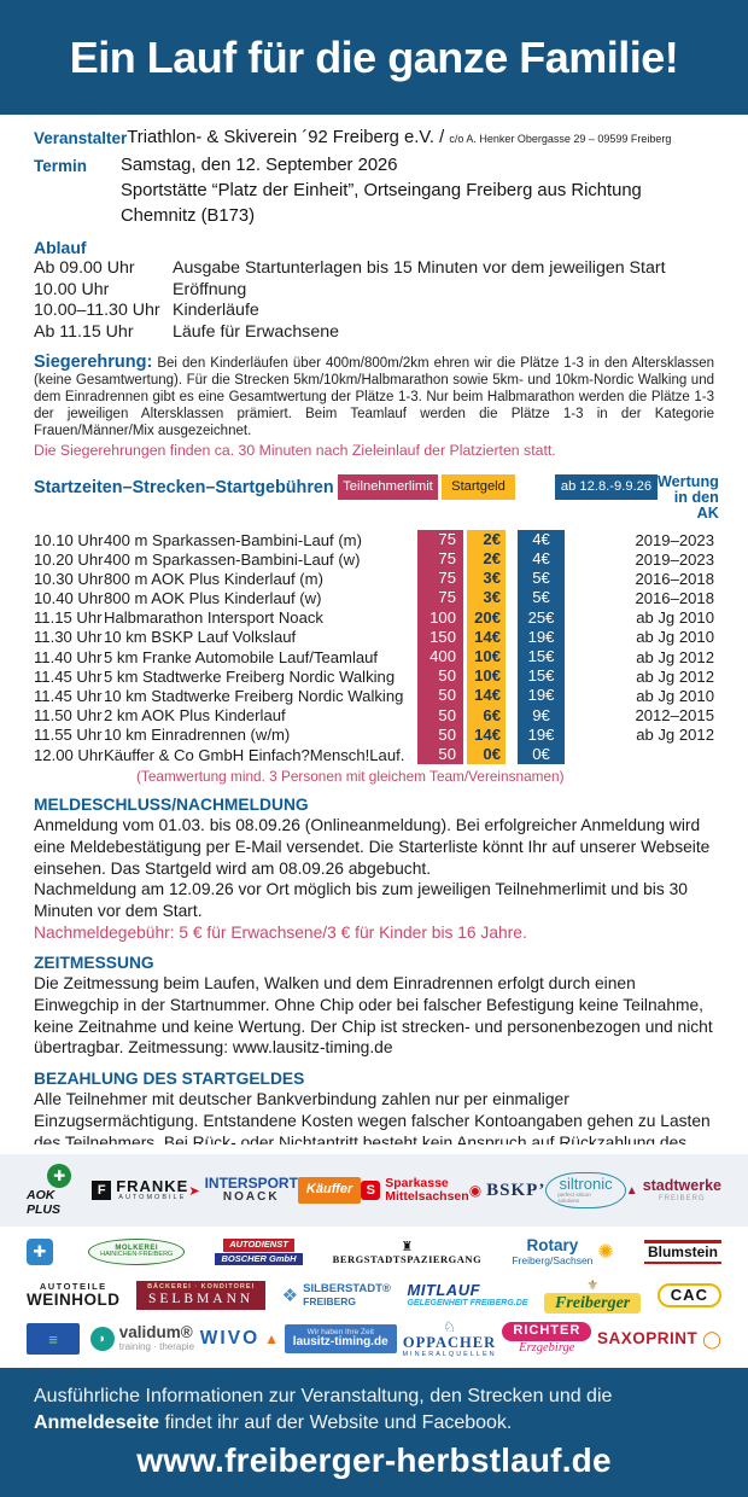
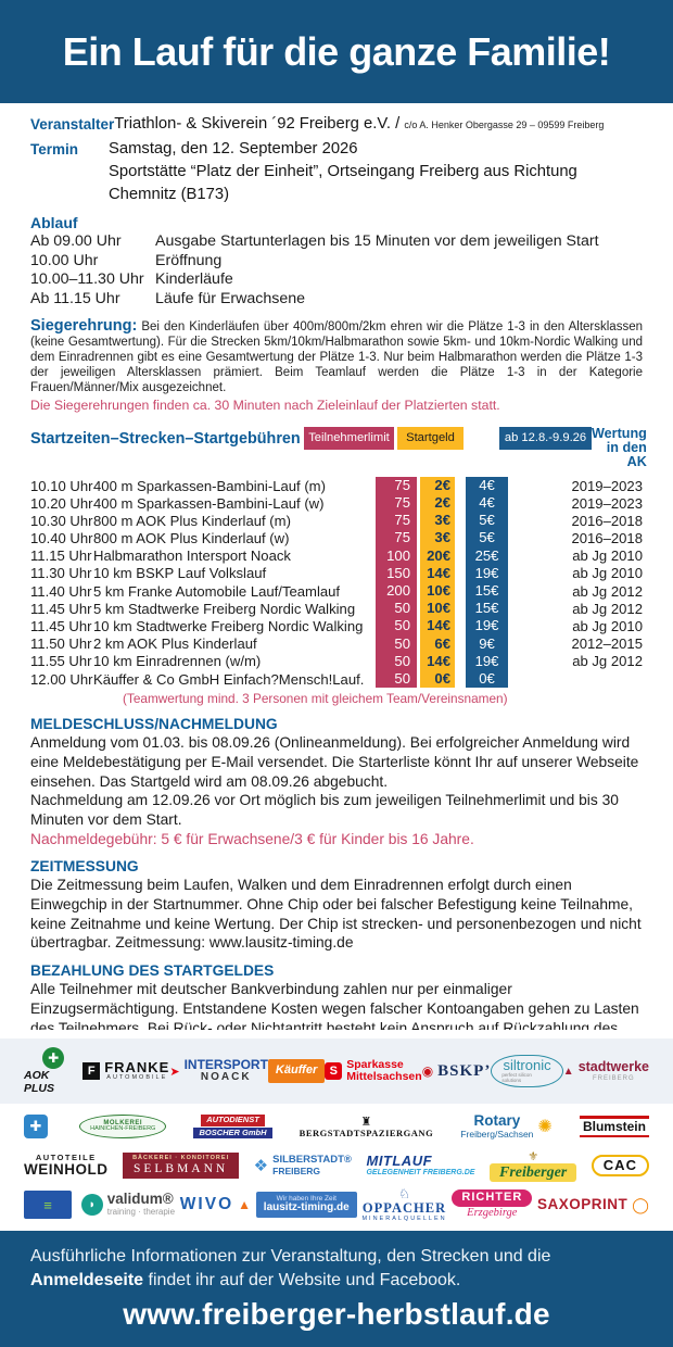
  Ein Lauf für die ganze Familie!
  Veranstalter
  Triathlon- & Skiverein ´92 Freiberg e.V. / c/o A. Henker Obergasse 29 – 09599 Freiberg
  Termin
  Samstag, den 12. September 2026
  Sportstätte “Platz der Einheit”, Ortseingang Freiberg aus Richtung Chemnitz (B173)
  Ablauf
  Ab 09.00 Uhr
  Ausgabe Startunterlagen bis 15 Minuten vor dem jeweiligen Start
  10.00 Uhr
  Eröffnung
  10.00–11.30 Uhr
  Kinderläufe
  Ab 11.15 Uhr
  Läufe für Erwachsene
  Siegerehrung: Bei den Kinderläufen über 400m/800m/2km ehren wir die Plätze 1-3 in den Altersklassen (keine Gesamtwertung). Für die Strecken 5km/10km/Halbmarathon sowie 5km- und 10km-Nordic Walking und dem Einradrennen gibt es eine Gesamtwertung der Plätze 1-3. Nur beim Halbmarathon werden die Plätze 1-3 der jeweiligen Altersklassen prämiert. Beim Teamlauf werden die Plätze 1-3 in der Kategorie Frauen/Männer/Mix ausgezeichnet.
  Die Siegerehrungen finden ca. 30 Minuten nach Zieleinlauf der Platzierten statt.
  Startzeiten–Strecken–Startgebühren
  Teilnehmerlimit
  Startgeld
  ab 12.8.-9.9.26
  Wertung
  in den AK
  10.10 Uhr
  400 m Sparkassen-Bambini-Lauf (m)
  75
  2€
  4€
  2019–2023
  10.20 Uhr
  400 m Sparkassen-Bambini-Lauf (w)
  75
  2€
  4€
  2019–2023
  10.30 Uhr
  800 m AOK Plus Kinderlauf (m)
  75
  3€
  5€
  2016–2018
  10.40 Uhr
  800 m AOK Plus Kinderlauf (w)
  75
  3€
  5€
  2016–2018
  11.15 Uhr
  Halbmarathon Intersport Noack
  100
  20€
  25€
  ab Jg 2010
  11.30 Uhr
  10 km BSKP Lauf Volkslauf
  150
  14€
  19€
  ab Jg 2010
  11.40 Uhr
  5 km Franke Automobile Lauf/Teamlauf
- 400
+ 200
  10€
  15€
  ab Jg 2012
  11.45 Uhr
  5 km Stadtwerke Freiberg Nordic Walking
  50
  10€
  15€
  ab Jg 2012
  11.45 Uhr
  10 km Stadtwerke Freiberg Nordic Walking
  50
  14€
  19€
  ab Jg 2010
  11.50 Uhr
  2 km AOK Plus Kinderlauf
  50
  6€
  9€
  2012–2015
  11.55 Uhr
  10 km Einradrennen (w/m)
  50
  14€
  19€
  ab Jg 2012
  12.00 Uhr
  Käuffer & Co GmbH Einfach?Mensch!Lauf.
  50
  0€
  0€
  (Teamwertung mind. 3 Personen mit gleichem Team/Vereinsnamen)
  MELDESCHLUSS/NACHMELDUNG
  Anmeldung vom 01.03. bis 08.09.26 (Onlineanmeldung). Bei erfolgreicher Anmeldung wird eine Meldebestätigung per E-Mail versendet. Die Starterliste könnt Ihr auf unserer Webseite einsehen. Das Startgeld wird am 08.09.26 abgebucht.
  Nachmeldung am 12.09.26 vor Ort möglich bis zum jeweiligen Teilnehmerlimit und bis 30 Minuten vor dem Start.
  Nachmeldegebühr: 5 € für Erwachsene/3 € für Kinder bis 16 Jahre.
  ZEITMESSUNG
  Die Zeitmessung beim Laufen, Walken und dem Einradrennen erfolgt durch einen Einwegchip in der Startnummer. Ohne Chip oder bei falscher Befestigung keine Teilnahme, keine Zeitnahme und keine Wertung. Der Chip ist strecken- und personenbezogen und nicht übertragbar. Zeitmessung: www.lausitz-timing.de
  BEZAHLUNG DES STARTGELDES
  Alle Teilnehmer mit deutscher Bankverbindung zahlen nur per einmaliger Einzugsermächtigung. Entstandene Kosten wegen falscher Kontoangaben gehen zu Lasten des Teilnehmers. Bei Rück- oder Nichtantritt besteht kein Anspruch auf Rückzahlung des
  ✚
  AOK PLUS
  F
  FRANKE
  ➤
  INTERSPORT
  NOACK
  Käuffer
  S
  Sparkasse
  Mittelsachsen
  ◉
  BSKP’
  siltronic
  ▲
  stadtwerke
  ✚
  AUTODIENST
  BOSCHER GmbH
  ♜
  BERGSTADTSPAZIERGANG
  ✺
  Rotary
  Freiberg/Sachsen
  Blumstein
  AUTOTEILE
  WEINHOLD
  SELBMANN
  ❖
  SILBERSTADT®
  FREIBERG
  MITLAUF
  ⚜
  Freiberger
  CAC
  ≡
  ◗
  validum®
  training · therapie
  ▲
  WIVO
  lausitz-timing.de
  ♘
  OPPACHER
  RICHTER
  Erzgebirge
  ◯
  SAXOPRINT
  Ausführliche Informationen zur Veranstaltung, den Strecken und die
  Anmeldeseite findet ihr auf der Website und Facebook.
  www.freiberger-herbstlauf.de
